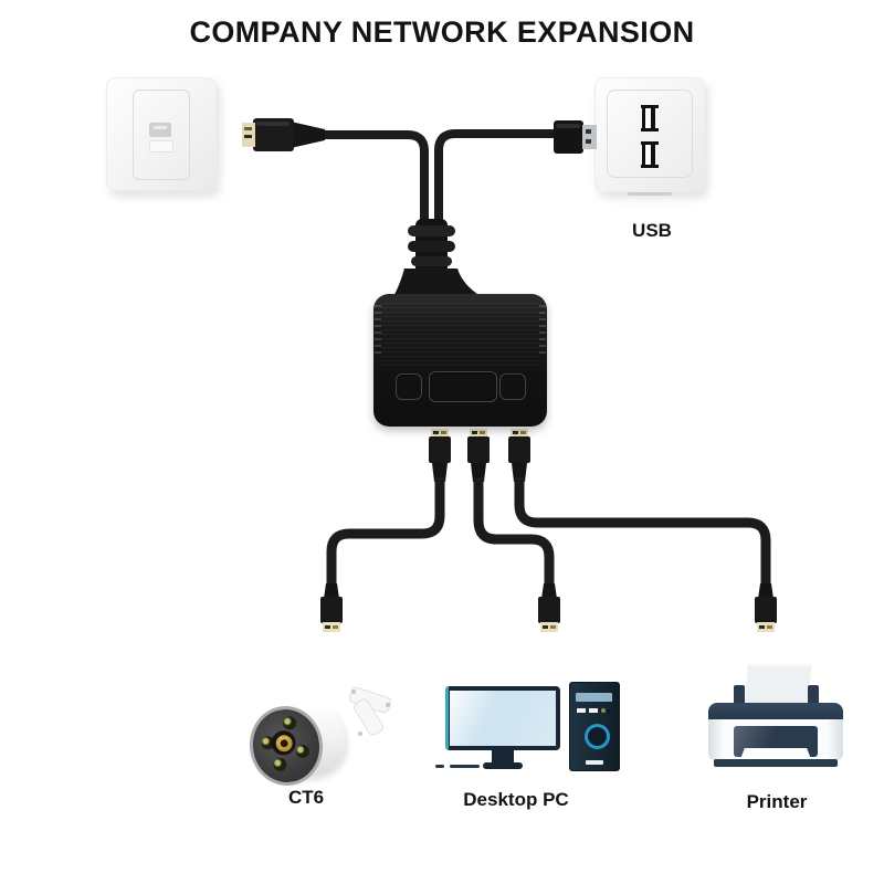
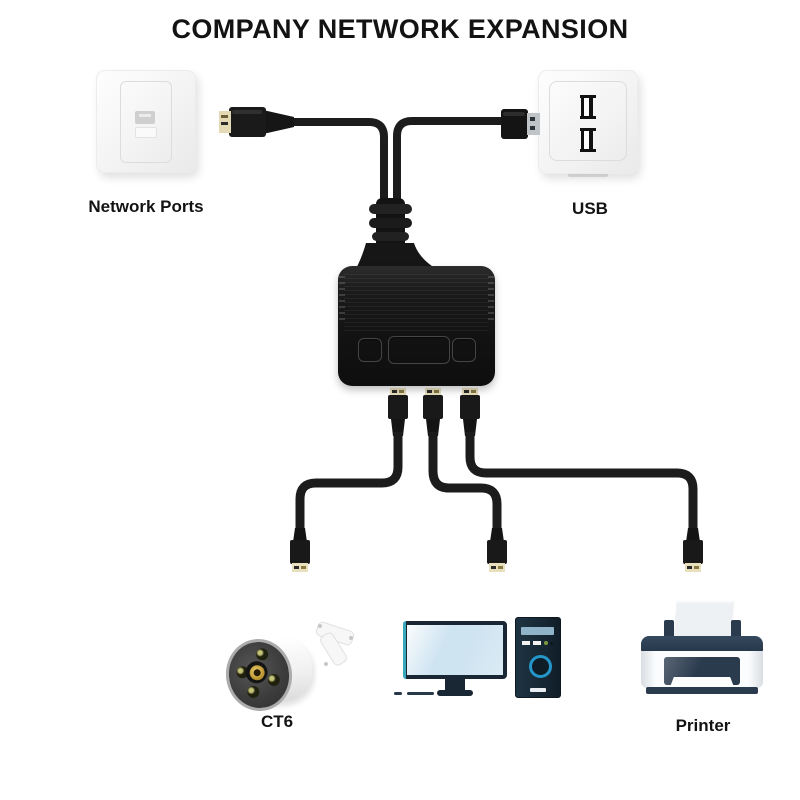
  COMPANY NETWORK EXPANSION
+ Network Ports
  USB
  CT6
- Desktop PC
  Printer
